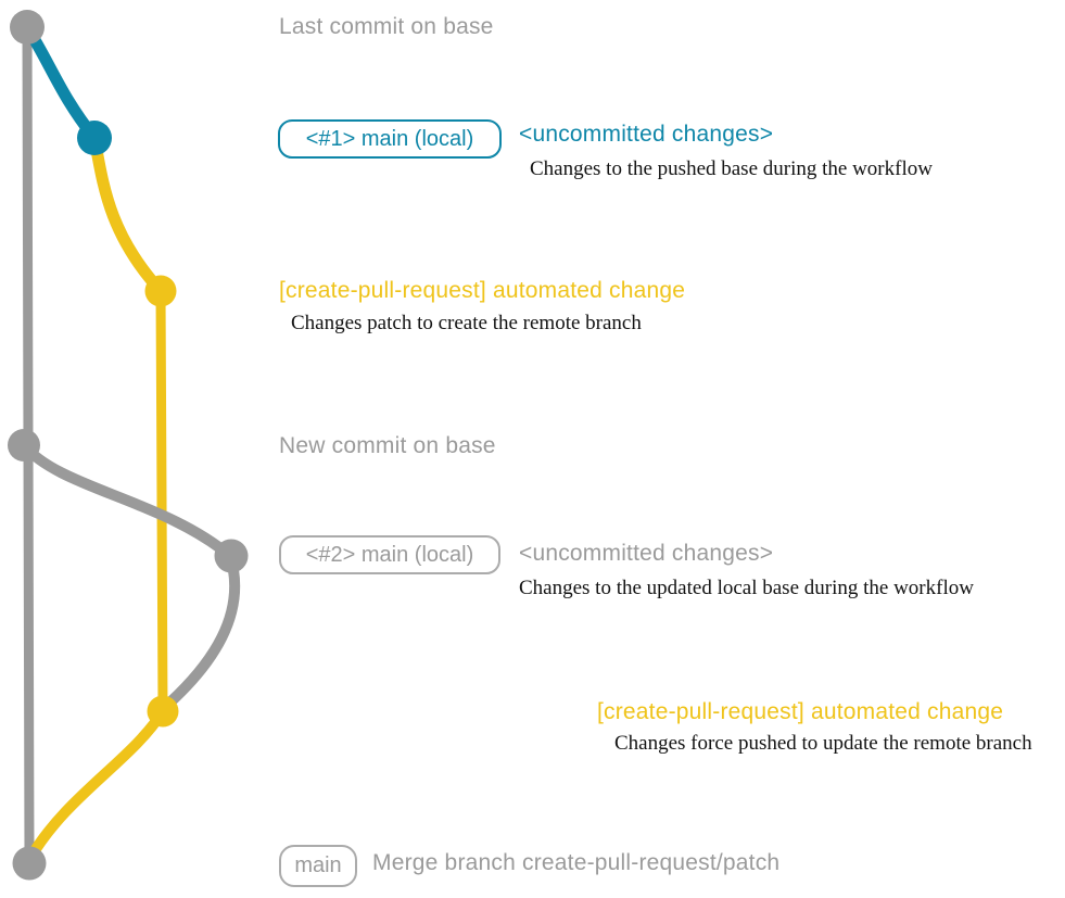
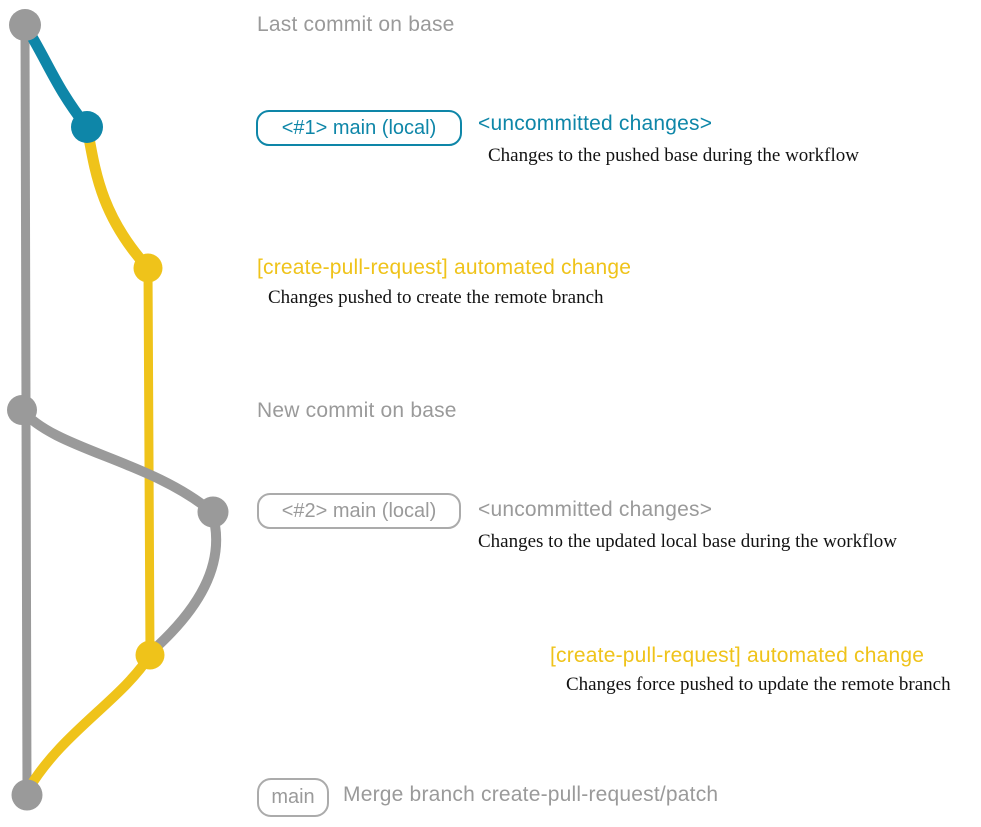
  Last commit on base
  <#1> main (local)
  <uncommitted changes>
  Changes to the pushed base during the workflow
  [create-pull-request] automated change
- Changes patch to create the remote branch
+ Changes pushed to create the remote branch
  New commit on base
  <#2> main (local)
  <uncommitted changes>
  Changes to the updated local base during the workflow
  [create-pull-request] automated change
  Changes force pushed to update the remote branch
  main
  Merge branch create-pull-request/patch
